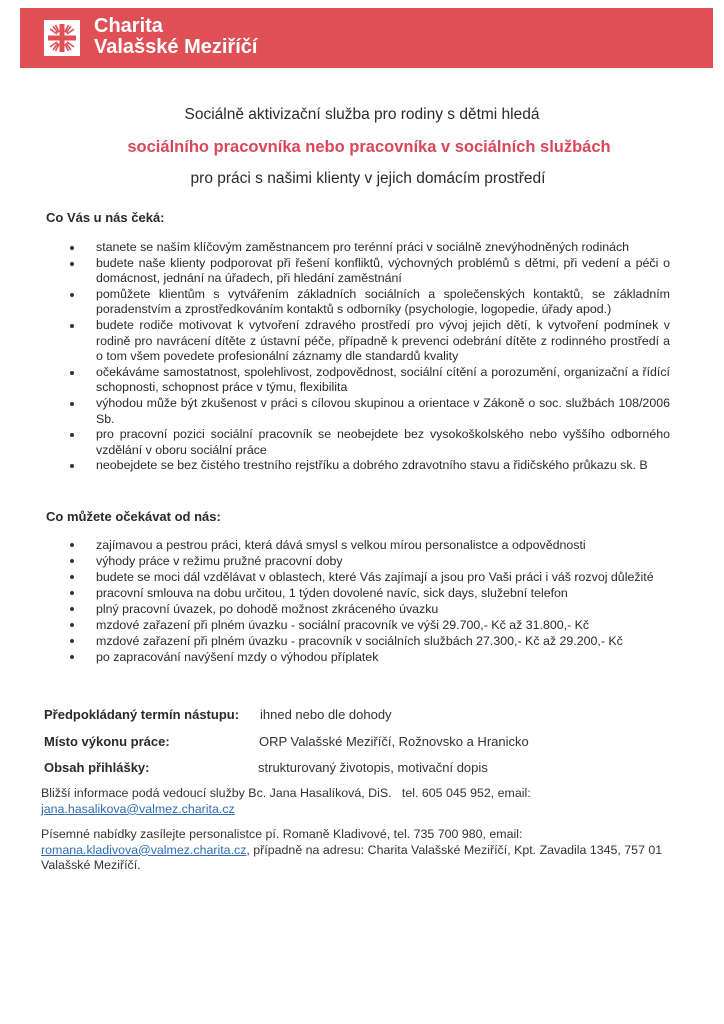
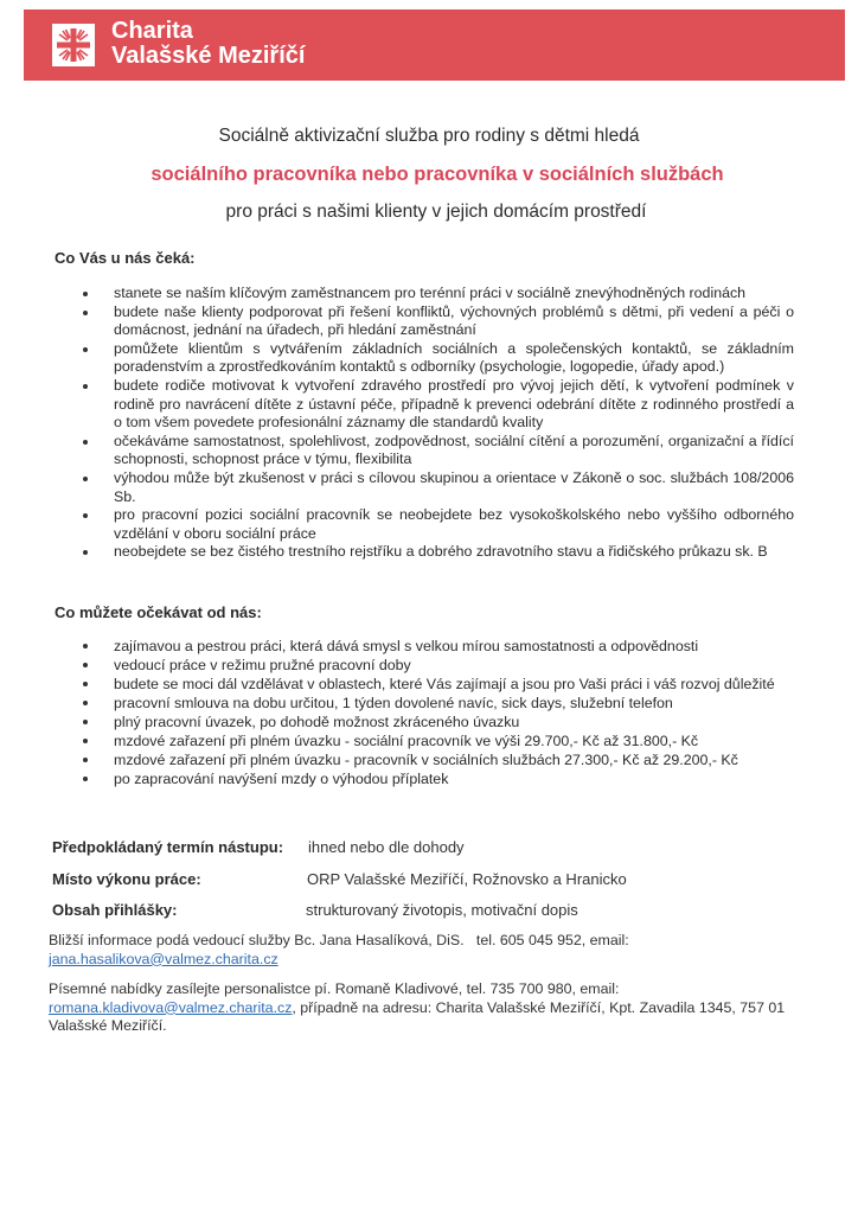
  Charita
  Valašské Meziříčí
  Sociálně aktivizační služba pro rodiny s dětmi hledá
  sociálního pracovníka nebo pracovníka v sociálních službách
  pro práci s našimi klienty v jejich domácím prostředí
  Co Vás u nás čeká:
  stanete se naším klíčovým zaměstnancem pro terénní práci v sociálně znevýhodněných rodinách
  budete naše klienty podporovat při řešení konfliktů, výchovných problémů s dětmi, při vedení a péči o domácnost, jednání na úřadech, při hledání zaměstnání
  pomůžete klientům s vytvářením základních sociálních a společenských kontaktů, se základním poradenstvím a zprostředkováním kontaktů s odborníky (psychologie, logopedie, úřady apod.)
  budete rodiče motivovat k vytvoření zdravého prostředí pro vývoj jejich dětí, k vytvoření podmínek v rodině pro navrácení dítěte z ústavní péče, případně k prevenci odebrání dítěte z rodinného prostředí a o tom všem povedete profesionální záznamy dle standardů kvality
  očekáváme samostatnost, spolehlivost, zodpovědnost, sociální cítění a porozumění, organizační a řídící schopnosti, schopnost práce v týmu, flexibilita
  výhodou může být zkušenost v práci s cílovou skupinou a orientace v Zákoně o soc. službách 108/2006 Sb.
  pro pracovní pozici sociální pracovník se neobejdete bez vysokoškolského nebo vyššího odborného vzdělání v oboru sociální práce
  neobejdete se bez čistého trestního rejstříku a dobrého zdravotního stavu a řidičského průkazu sk. B
  Co můžete očekávat od nás:
- zajímavou a pestrou práci, která dává smysl s velkou mírou personalistce a odpovědnosti
+ zajímavou a pestrou práci, která dává smysl s velkou mírou samostatnosti a odpovědnosti
- výhody práce v režimu pružné pracovní doby
+ vedoucí práce v režimu pružné pracovní doby
  budete se moci dál vzdělávat v oblastech, které Vás zajímají a jsou pro Vaši práci i váš rozvoj důležité
  pracovní smlouva na dobu určitou, 1 týden dovolené navíc, sick days, služební telefon
  plný pracovní úvazek, po dohodě možnost zkráceného úvazku
  mzdové zařazení při plném úvazku - sociální pracovník ve výši 29.700,- Kč až 31.800,- Kč
  mzdové zařazení při plném úvazku - pracovník v sociálních službách 27.300,- Kč až 29.200,- Kč
  po zapracování navýšení mzdy o výhodou příplatek
  Předpokládaný termín nástupu:
  ihned nebo dle dohody
  Místo výkonu práce:
  ORP Valašské Meziříčí, Rožnovsko a Hranicko
  Obsah přihlášky:
  strukturovaný životopis, motivační dopis
  Bližší informace podá vedoucí služby Bc. Jana Hasalíková, DiS. tel. 605 045 952, email:
  jana.hasalikova@valmez.charita.cz
  Písemné nabídky zasílejte personalistce pí. Romaně Kladivové, tel. 735 700 980, email:
  romana.kladivova@valmez.charita.cz, případně na adresu: Charita Valašské Meziříčí, Kpt. Zavadila 1345, 757 01 Valašské Meziříčí.
